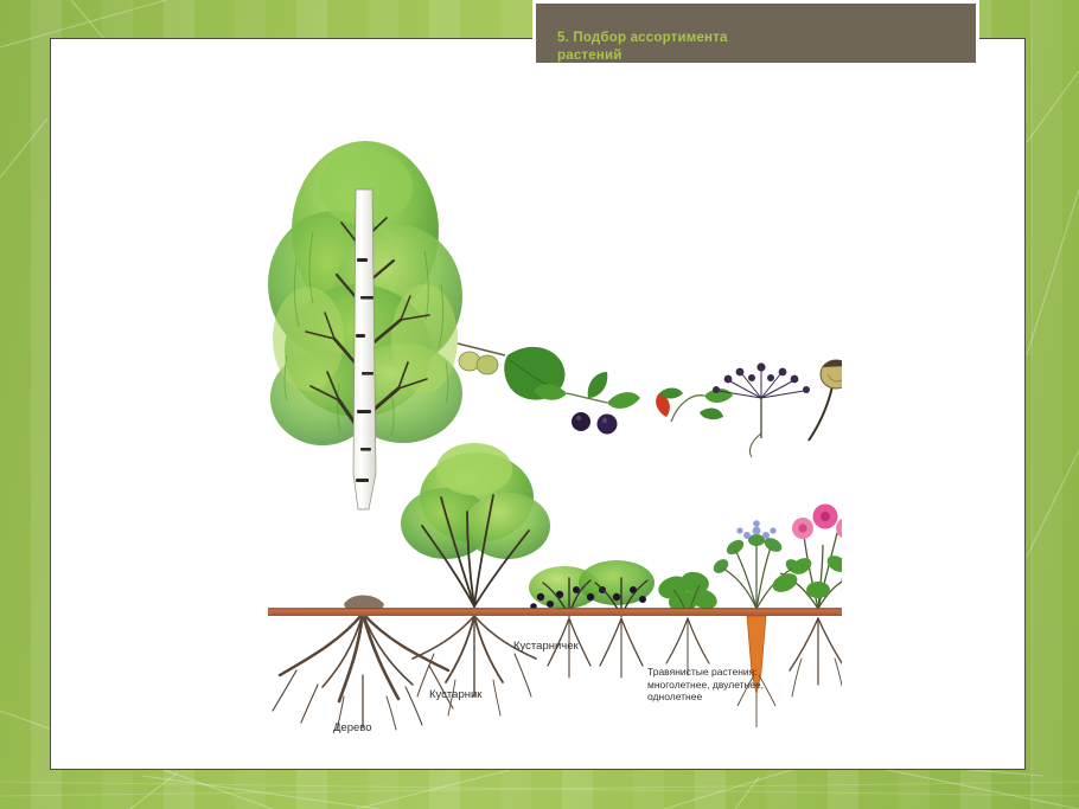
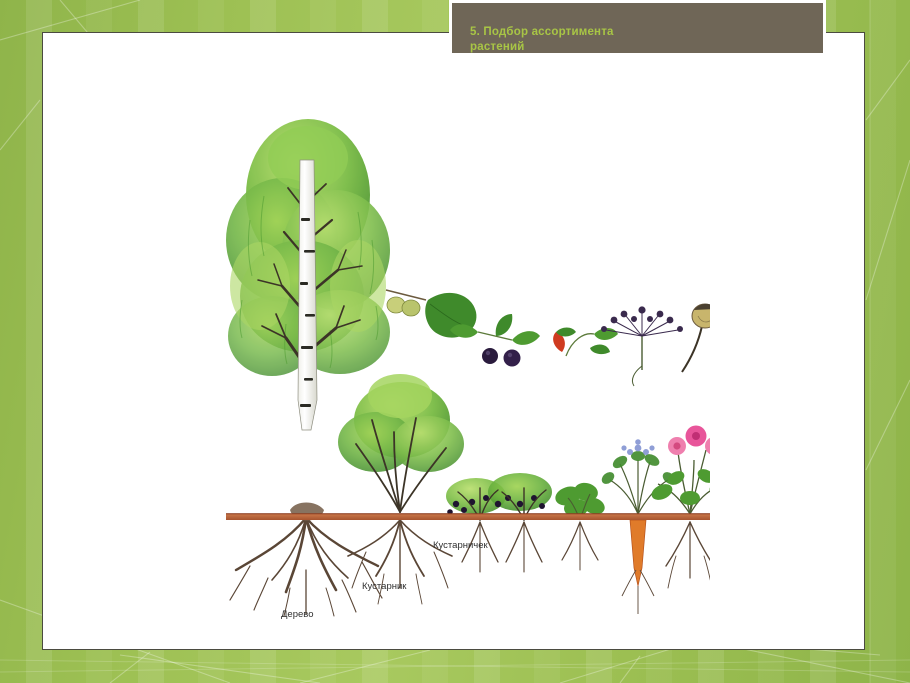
  5. Подбор ассортимента
  растений
  Дерево
  Кустарник
  Кустарничек
- Травянистые растения:
- многолетнее, двулетнее,
- однолетнее
